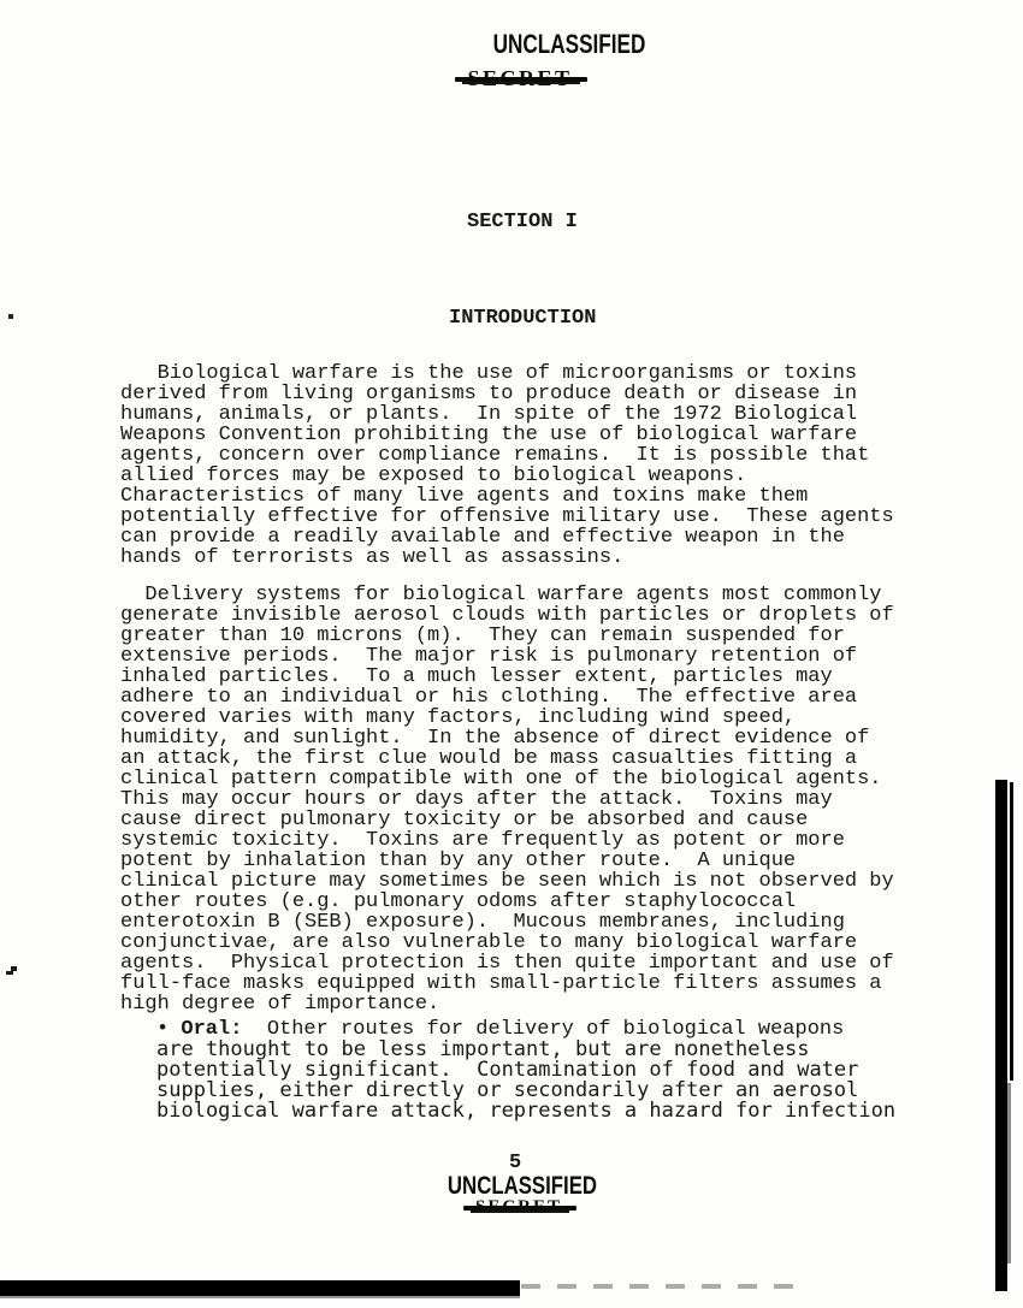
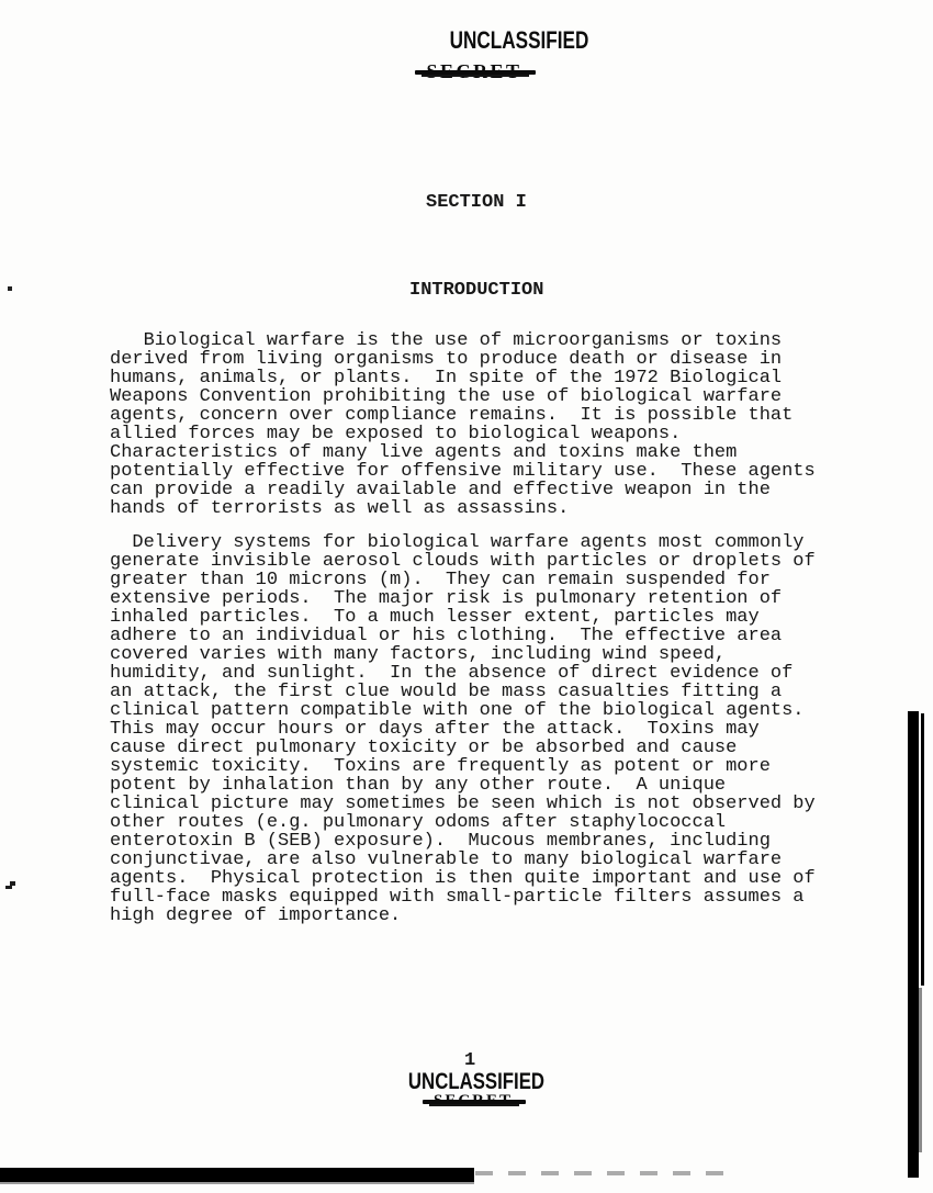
  UNCLASSIFIED
  SECRET
  SECTION I
  INTRODUCTION
  Biological warfare is the use of microorganisms or toxins
  derived from living organisms to produce death or disease in
  humans, animals, or plants. In spite of the 1972 Biological
  Weapons Convention prohibiting the use of biological warfare
  agents, concern over compliance remains. It is possible that
  allied forces may be exposed to biological weapons.
  Characteristics of many live agents and toxins make them
  potentially effective for offensive military use. These agents
  can provide a readily available and effective weapon in the
  hands of terrorists as well as assassins.
  Delivery systems for biological warfare agents most commonly
  generate invisible aerosol clouds with particles or droplets of
  greater than 10 microns (m). They can remain suspended for
  extensive periods. The major risk is pulmonary retention of
  inhaled particles. To a much lesser extent, particles may
  adhere to an individual or his clothing. The effective area
  covered varies with many factors, including wind speed,
  humidity, and sunlight. In the absence of direct evidence of
  an attack, the first clue would be mass casualties fitting a
  clinical pattern compatible with one of the biological agents.
  This may occur hours or days after the attack. Toxins may
  cause direct pulmonary toxicity or be absorbed and cause
  systemic toxicity. Toxins are frequently as potent or more
  potent by inhalation than by any other route. A unique
  clinical picture may sometimes be seen which is not observed by
  other routes (e.g. pulmonary odoms after staphylococcal
  enterotoxin B (SEB) exposure). Mucous membranes, including
  conjunctivae, are also vulnerable to many biological warfare
  agents. Physical protection is then quite important and use of
  full-face masks equipped with small-particle filters assumes a
  high degree of importance.
- • Oral: Other routes for delivery of biological weapons
- are thought to be less important, but are nonetheless
- potentially significant. Contamination of food and water
- supplies, either directly or secondarily after an aerosol
- biological warfare attack, represents a hazard for infection
- 5
+ 1
  UNCLASSIFIED
  SECRET
